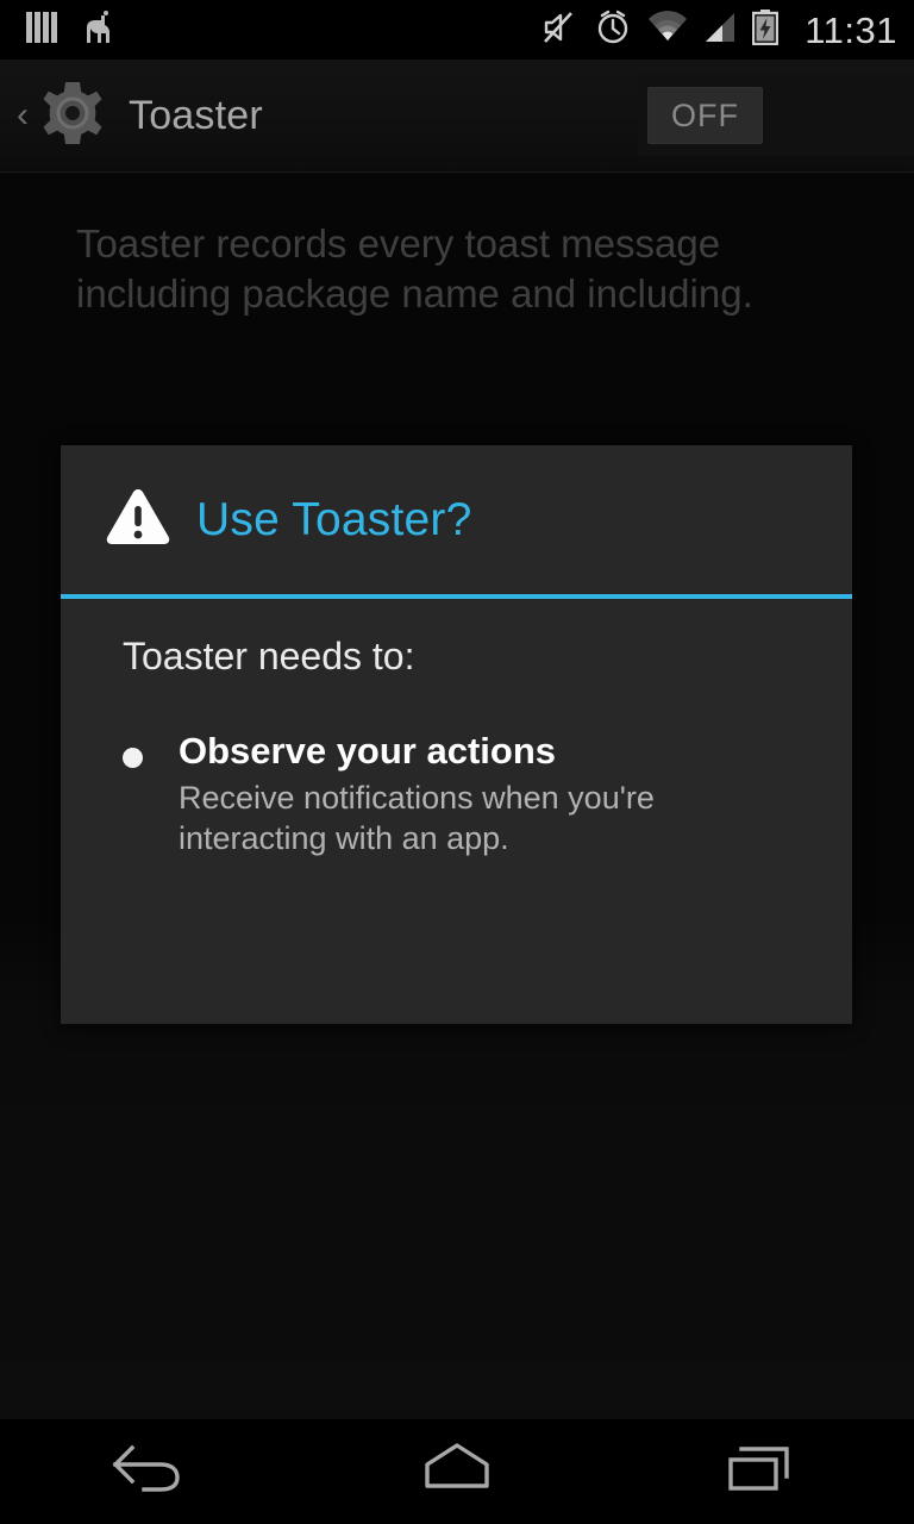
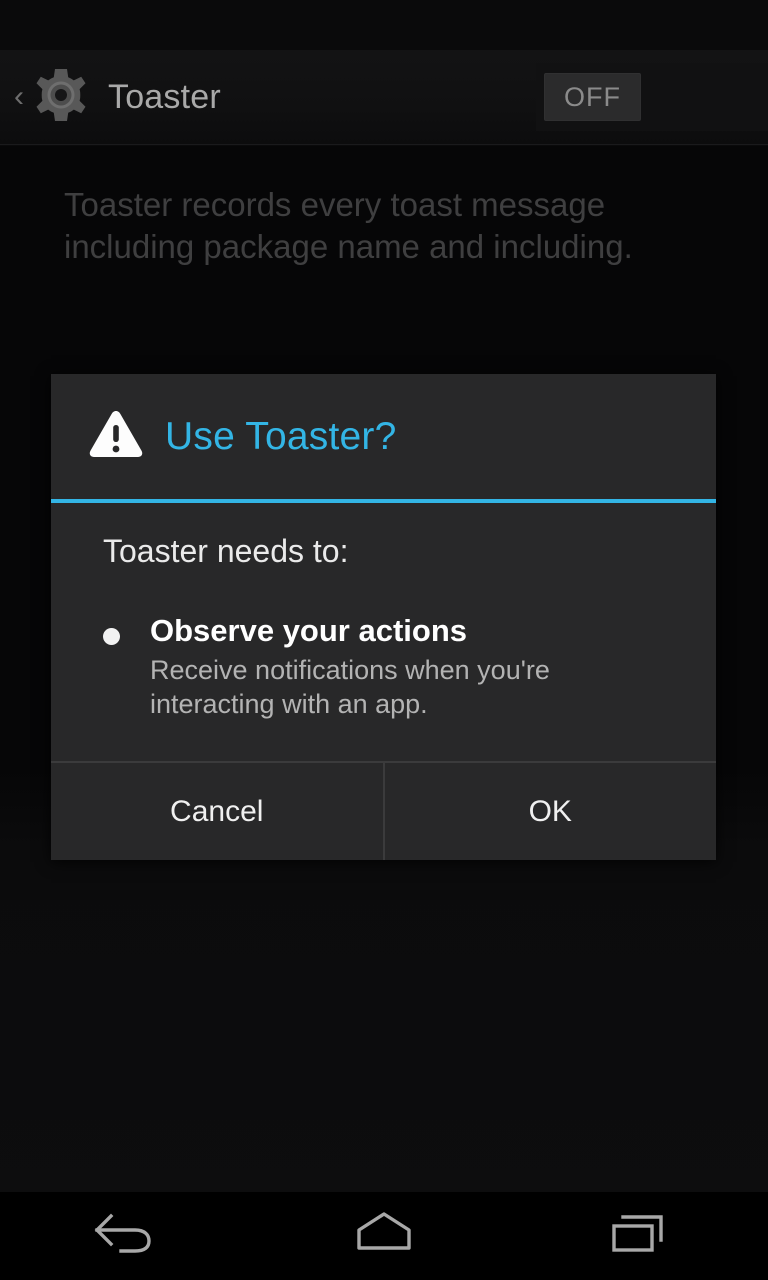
- 11:31
  ‹
  Toaster
  OFF
  Toaster records every toast message including package name and including.
  Use Toaster?
  Toaster needs to:
  Observe your actions
  Receive notifications when you're interacting with an app.
+ Cancel
+ OK
